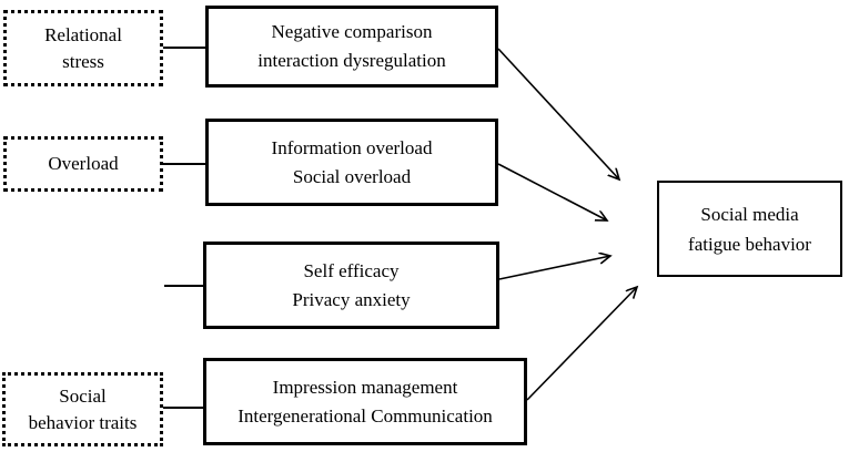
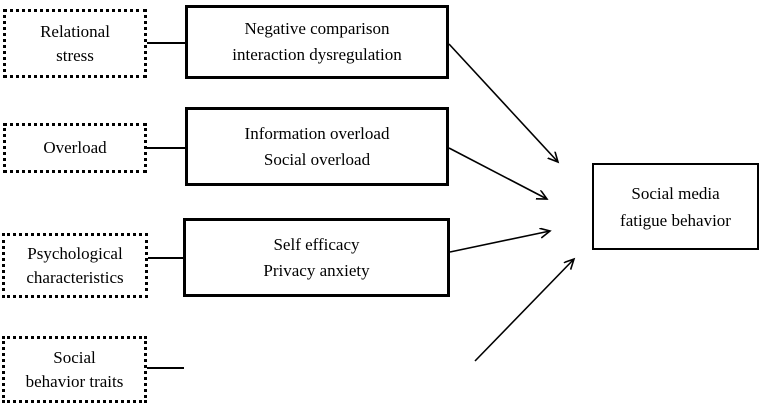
  Relational
  stress
  Overload
+ Psychological
+ characteristics
  Social
  behavior traits
  Negative comparison
  interaction dysregulation
  Information overload
  Social overload
  Self efficacy
  Privacy anxiety
- Impression management
- Intergenerational Communication
  Social media
  fatigue behavior
